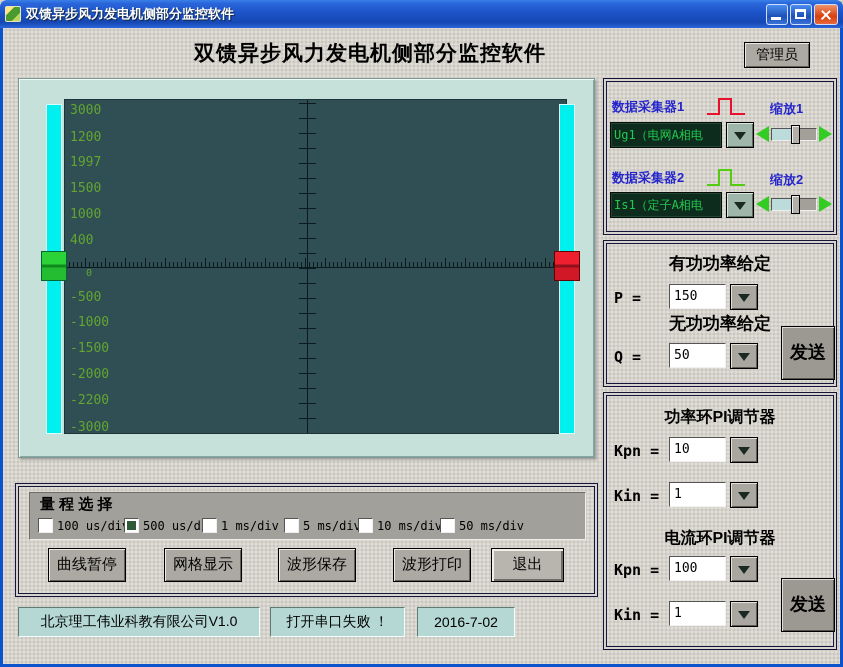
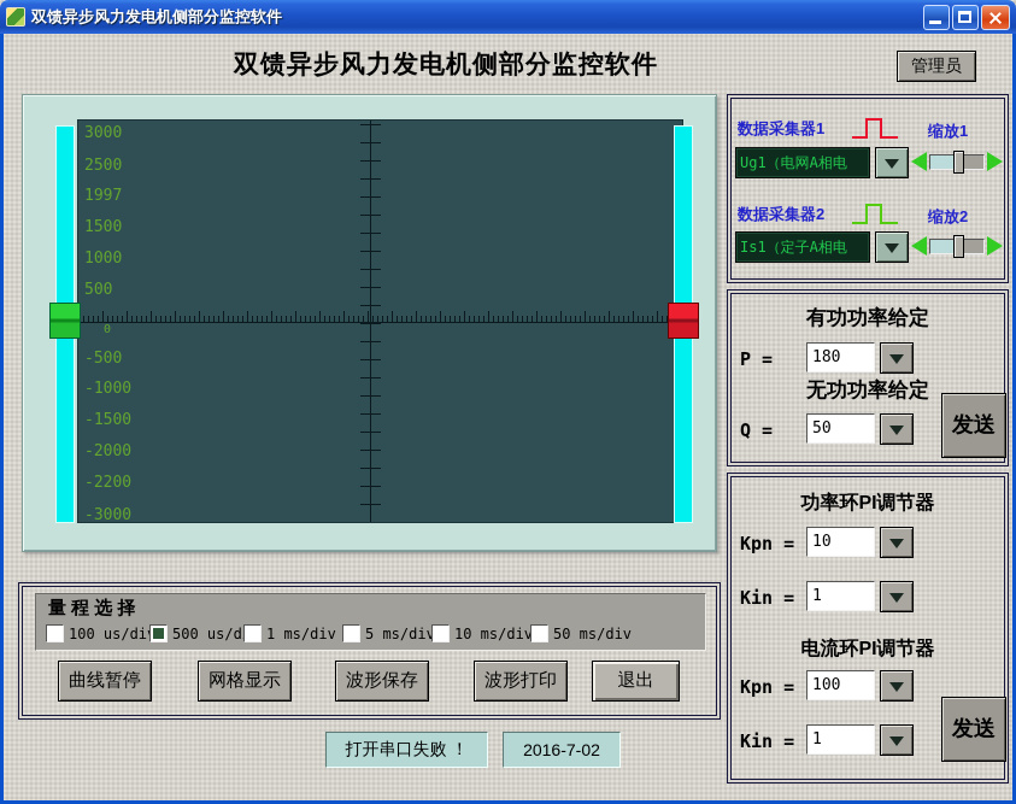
  双馈异步风力发电机侧部分监控软件
  双馈异步风力发电机侧部分监控软件
  管理员
  3000
- 1200
+ 2500
  1997
  1500
  1000
- 400
+ 500
  -500
  -1000
  -1500
  -2000
  -2200
  -3000
  0
  数据采集器1
  缩放1
  Ug1（电网A相电
  数据采集器2
  缩放2
  Is1（定子A相电
  有功功率给定
  P =
- 150
+ 180
  无功功率给定
  Q =
  50
  发送
  功率环PI调节器
  Kpn =
  10
  Kin =
  1
  电流环PI调节器
  Kpn =
  100
  Kin =
  1
  发送
  量 程 选 择
  100 us/di
  500 us/d
  1 ms/div
  5 ms/di
  10 ms/div
  50 ms/div
  曲线暂停
  网格显示
  波形保存
  波形打印
  退出
- 北京理工伟业科教有限公司V1.0
  打开串口失败 ！
  2016-7-02
